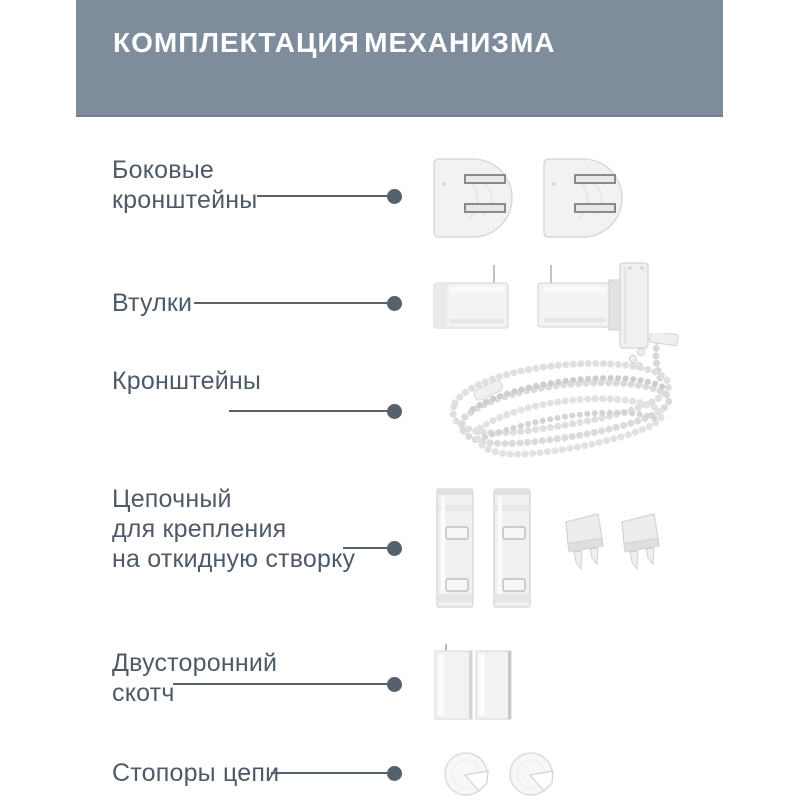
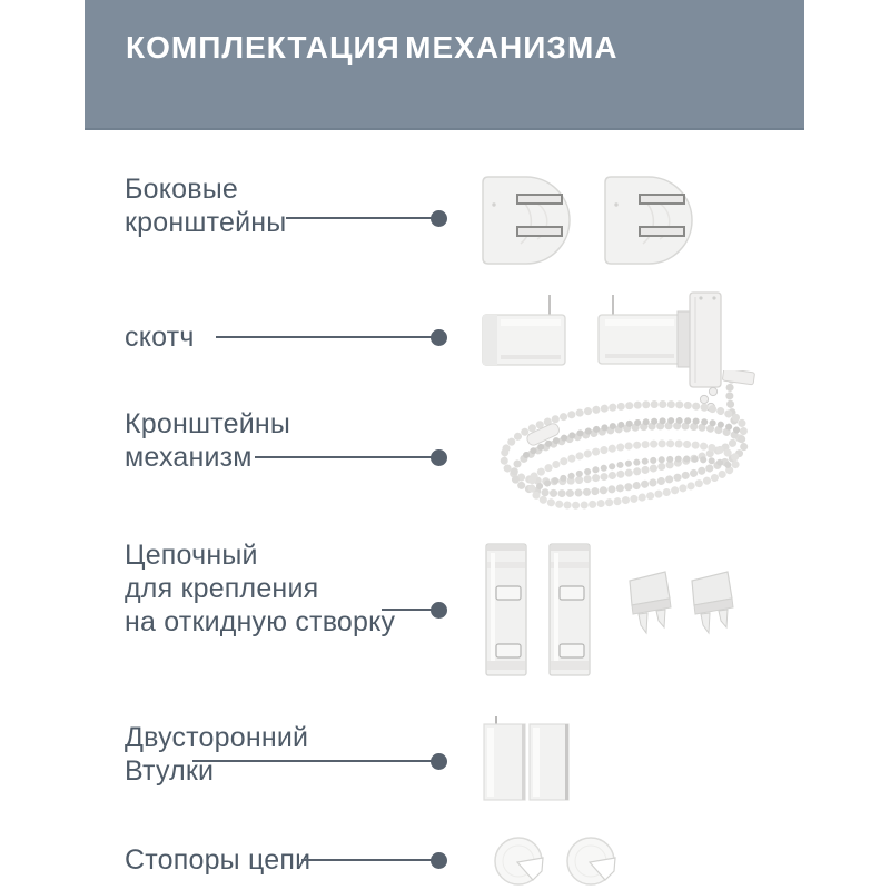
  КОМПЛЕКТАЦИЯ МЕХАНИЗМА
  Боковые
  кронштейны
- Втулки
+ скотч
  Кронштейны
+ механизм
  Цепочный
  для крепления
  на откидную створку
  Двусторонний
- скотч
+ Втулки
  Стопоры цеп
